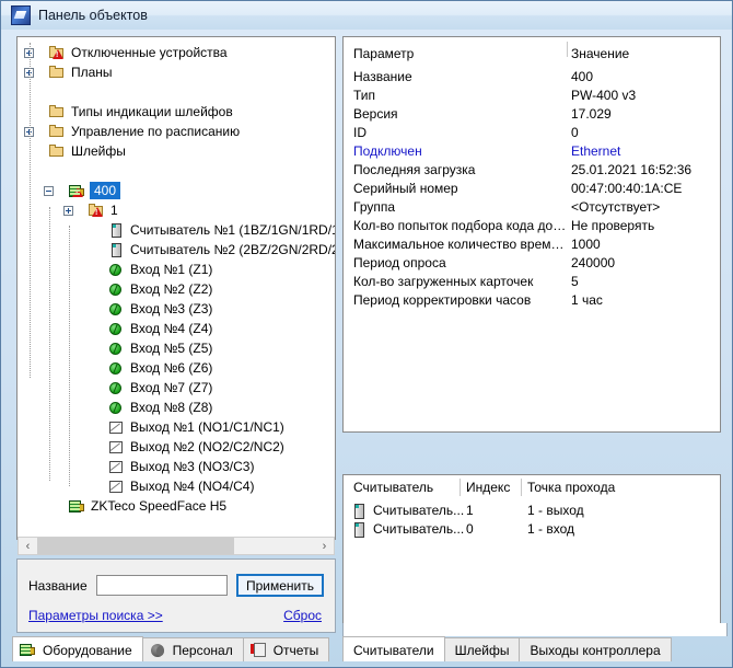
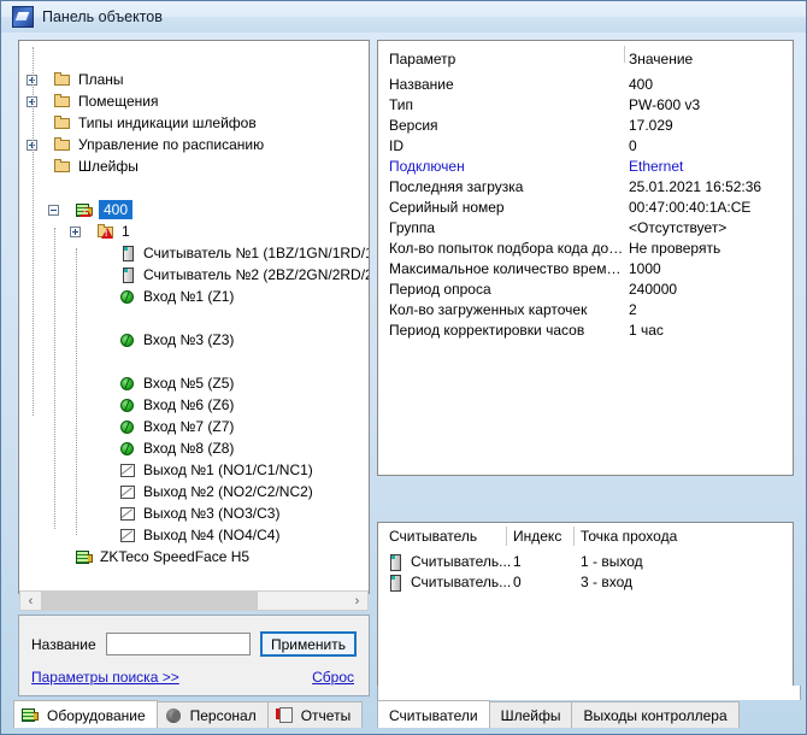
  Панель объектов
- Отключенные устройства
  Планы
+ Помещения
  Типы индикации шлейфов
  Управление по расписанию
  Шлейфы
  400
  1
  Считыватель №1 (1BZ/1GN/1RD/
  Считыватель №2 (2BZ/2GN/2RD/
  Вход №1 (Z1)
- Вход №2 (Z2)
  Вход №3 (Z3)
- Вход №4 (Z4)
  Вход №5 (Z5)
  Вход №6 (Z6)
  Вход №7 (Z7)
  Вход №8 (Z8)
  Выход №1 (NO1/C1/NC1)
  Выход №2 (NO2/C2/NC2)
  Выход №3 (NO3/C3)
  Выход №4 (NO4/C4)
  ZKTeco SpeedFace H5
  ‹
  ›
  Название
  Применить
  Параметры поиска >>
  Сброс
  Оборудование
  Персонал
  Отчеты
  Параметр
  Значение
  Название
  400
  Тип
- PW-400 v3
+ PW-600 v3
  Версия
  17.029
  ID
  0
  Подключен
  Ethernet
  Последняя загрузка
  25.01.2021 16:52:36
  Серийный номер
  00:47:00:40:1A:CE
  Группа
  <Отсутствует>
  Кол-во попыток подбора кода до со
  Не проверять
  Максимальное количество времен.
  1000
  Период опроса
  240000
  Кол-во загруженных карточек
- 5
+ 2
  Период корректировки часов
  1 час
  Считыватель
  Индекс
  Точка прохода
  Считыватель...
  1
  1 - выход
  Считыватель...
  0
- 1 - вход
+ 3 - вход
  Считыватели
  Шлейфы
  Выходы контроллера
